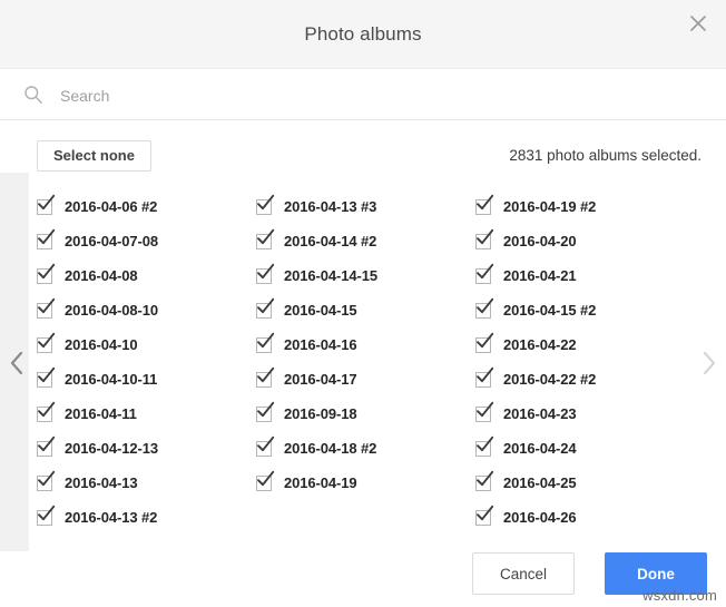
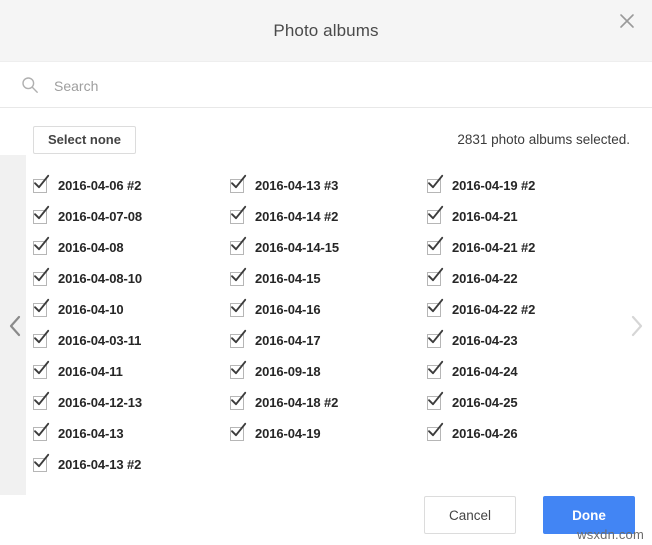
  Photo albums
  Search
  Select none
  2831 photo albums selected.
  2016-04-06 #2
  2016-04-07-08
  2016-04-08
  2016-04-08-10
  2016-04-10
- 2016-04-10-11
+ 2016-04-03-11
  2016-04-11
  2016-04-12-13
  2016-04-13
  2016-04-13 #2
  2016-04-13 #3
  2016-04-14 #2
  2016-04-14-15
  2016-04-15
  2016-04-16
  2016-04-17
  2016-09-18
  2016-04-18 #2
  2016-04-19
  2016-04-19 #2
- 2016-04-20
  2016-04-21
- 2016-04-15 #2
+ 2016-04-21 #2
  2016-04-22
  2016-04-22 #2
  2016-04-23
  2016-04-24
  2016-04-25
  2016-04-26
  Cancel
  Done
  wsxdn.com
